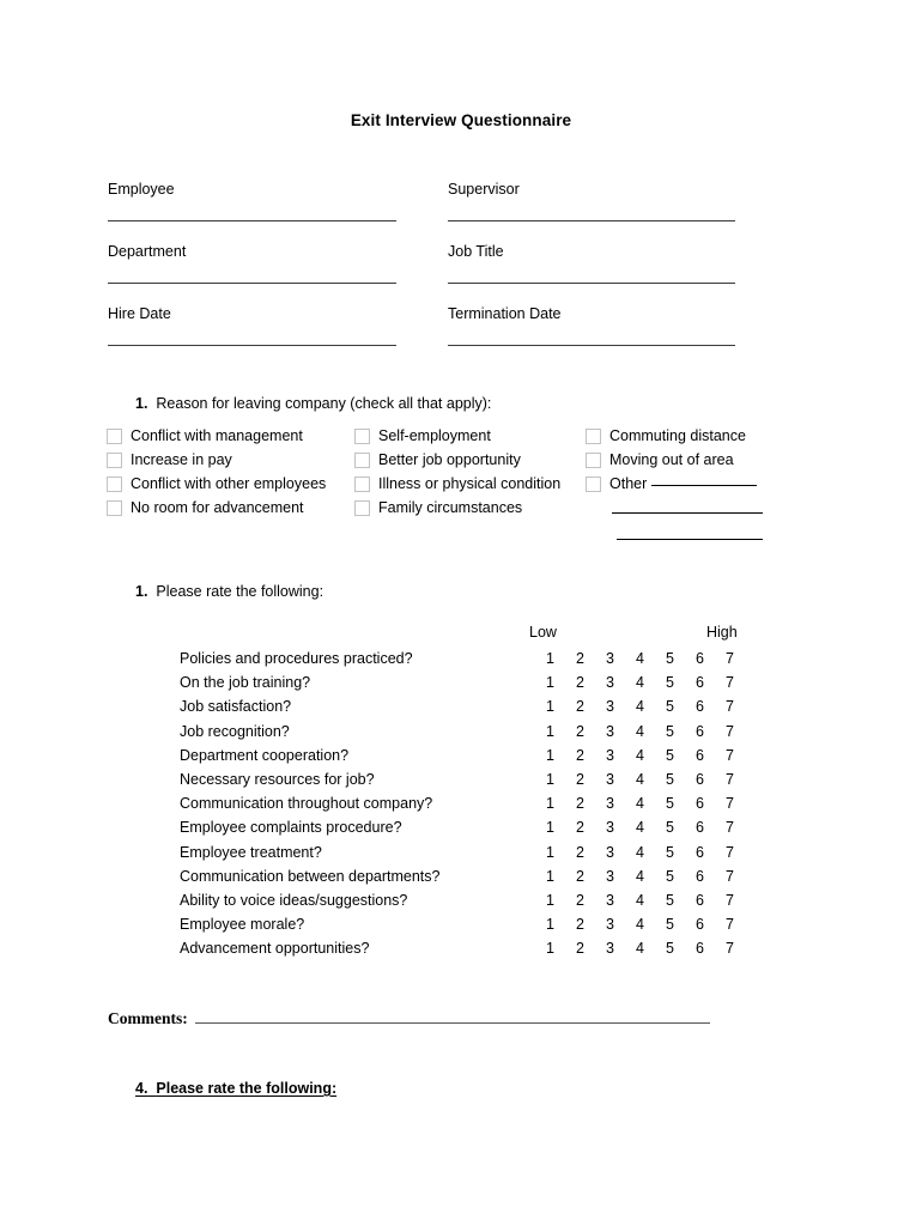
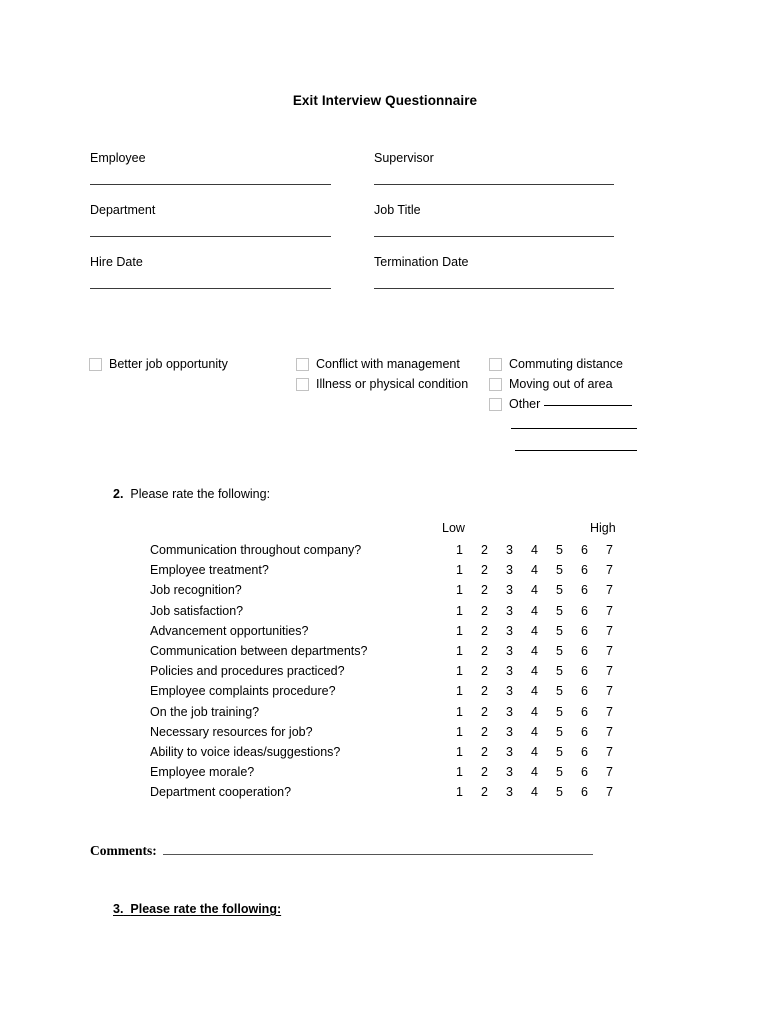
  Exit Interview Questionnaire
  Employee
  Department
  Hire Date
  Supervisor
  Job Title
  Termination Date
- 1. Reason for leaving company (check all that apply):
- Conflict with management
+ Better job opportunity
- Increase in pay
- Conflict with other employees
- No room for advancement
- Self-employment
- Better job opportunity
+ Conflict with management
  Illness or physical condition
- Family circumstances
  Commuting distance
  Moving out of area
  Other
- 1. Please rate the following:
+ 2. Please rate the following:
  Low
  High
- Policies and procedures practiced?
+ Communication throughout company?
  1 2 3 4 5 6 7
- On the job training?
+ Employee treatment?
  1 2 3 4 5 6 7
- Job satisfaction?
+ Job recognition?
  1 2 3 4 5 6 7
- Job recognition?
+ Job satisfaction?
  1 2 3 4 5 6 7
- Department cooperation?
+ Advancement opportunities?
  1 2 3 4 5 6 7
- Necessary resources for job?
+ Communication between departments?
  1 2 3 4 5 6 7
- Communication throughout company?
+ Policies and procedures practiced?
  1 2 3 4 5 6 7
  Employee complaints procedure?
  1 2 3 4 5 6 7
- Employee treatment?
+ On the job training?
  1 2 3 4 5 6 7
- Communication between departments?
+ Necessary resources for job?
  1 2 3 4 5 6 7
  Ability to voice ideas/suggestions?
  1 2 3 4 5 6 7
  Employee morale?
  1 2 3 4 5 6 7
- Advancement opportunities?
+ Department cooperation?
  1 2 3 4 5 6 7
  Comments:
- 4. Please rate the following:
+ 3. Please rate the following:
